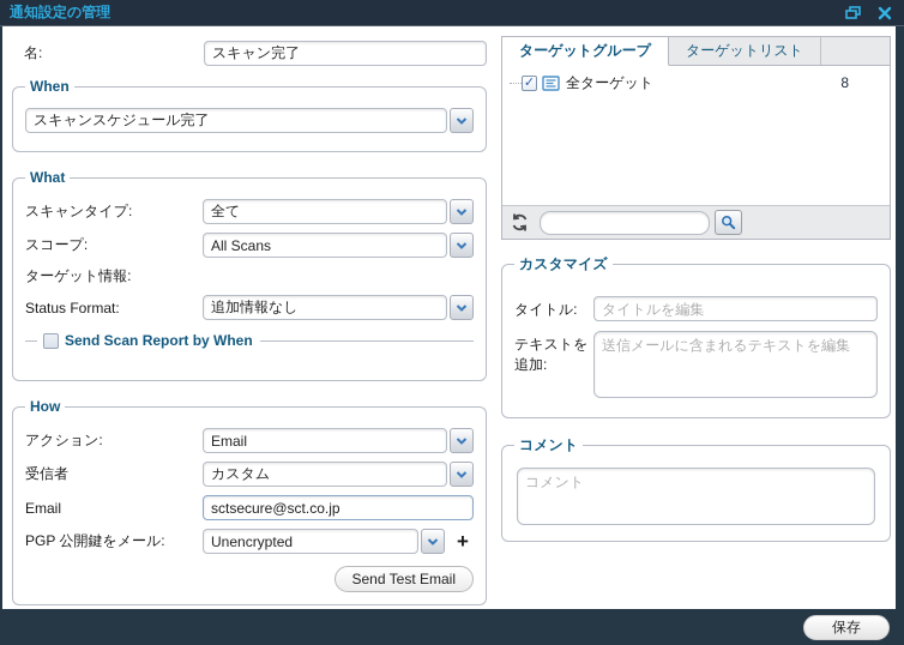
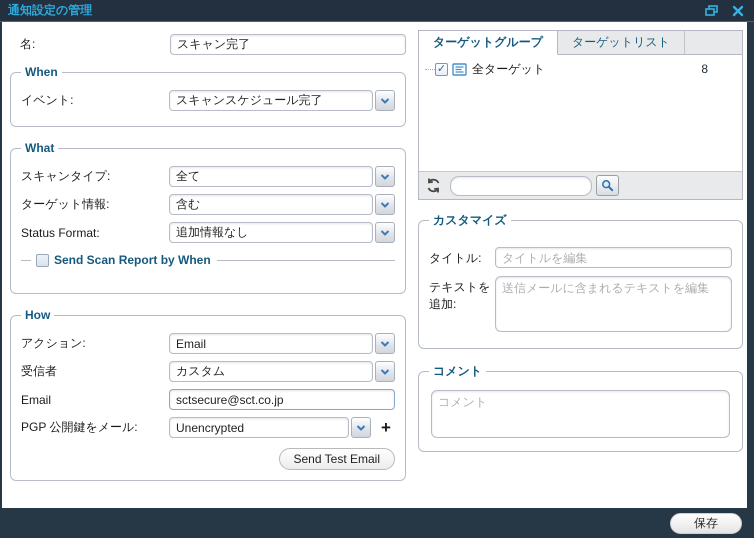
  通知設定の管理
  名:
  スキャン完了
  When
+ イベント:
  スキャンスケジュール完了
  What
  スキャンタイプ:
  全て
- スコープ:
- All Scans
  ターゲット情報:
+ 含む
  Status Format:
  追加情報なし
  Send Scan Report by When
  How
  アクション:
  Email
  受信者
  カスタム
  Email
  sctsecure@sct.co.jp
  PGP 公開鍵をメール:
  Unencrypted
  +
  Send Test Email
  ターゲットグループ
  ターゲットリスト
  ✓
  全ターゲット
  8
  カスタマイズ
  タイトル:
  タイトルを編集
  テキストを追加:
  送信メールに含まれるテキストを編集
  コメント
  コメント
  保存
